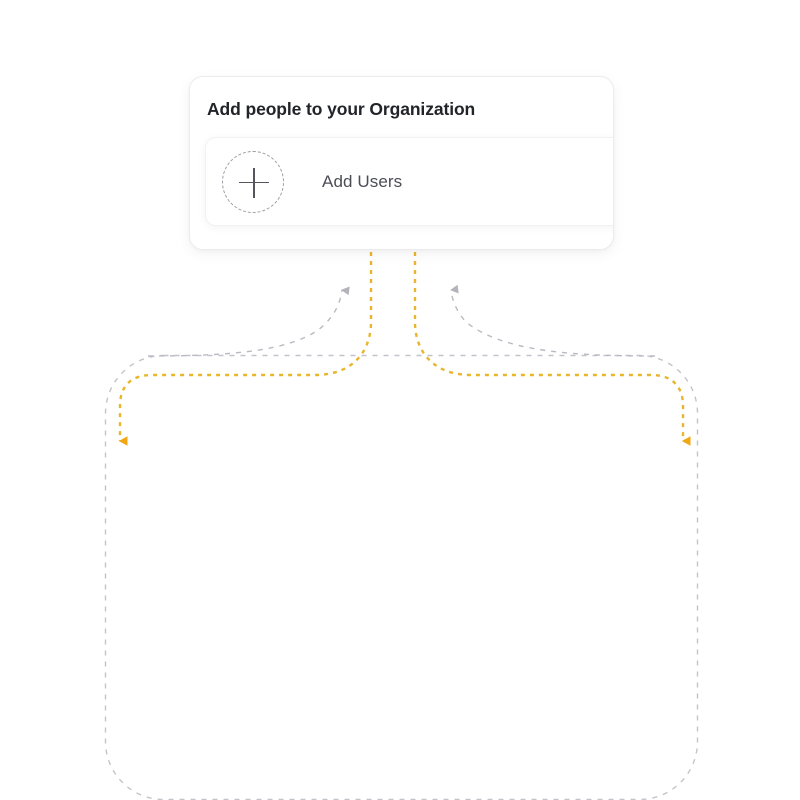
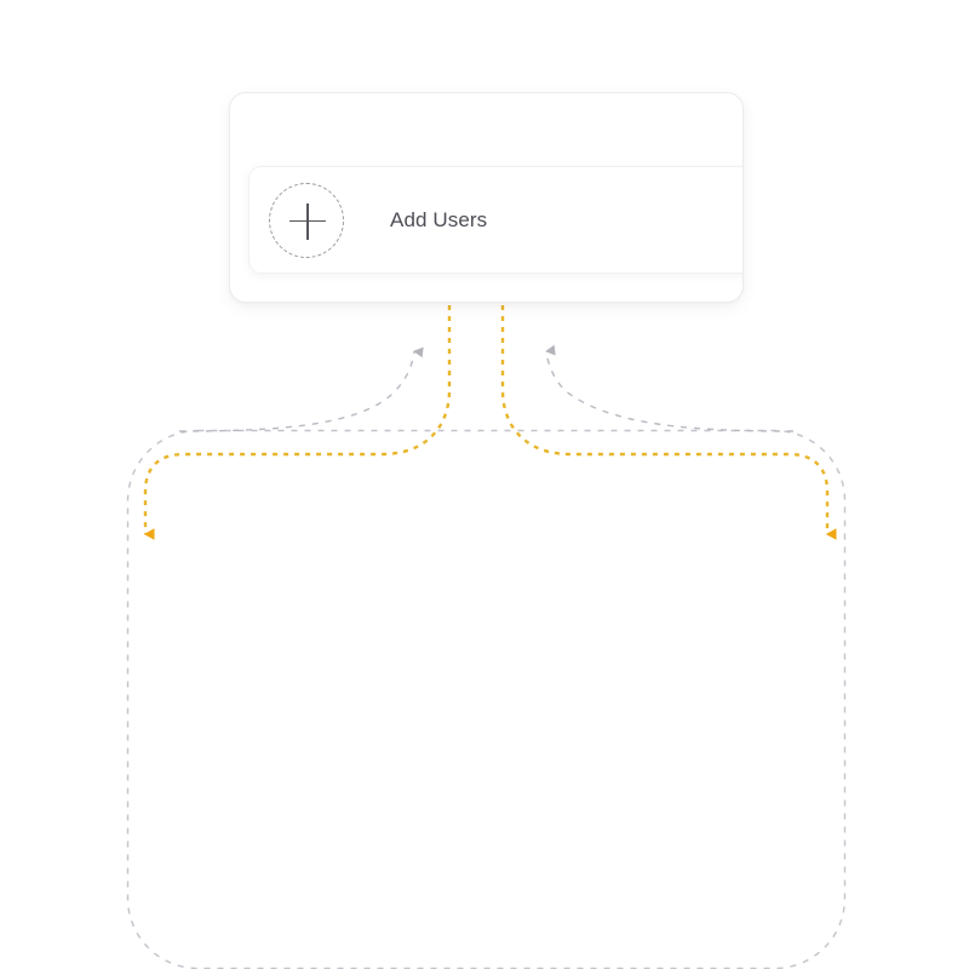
- Add people to your Organization
  Add Users
